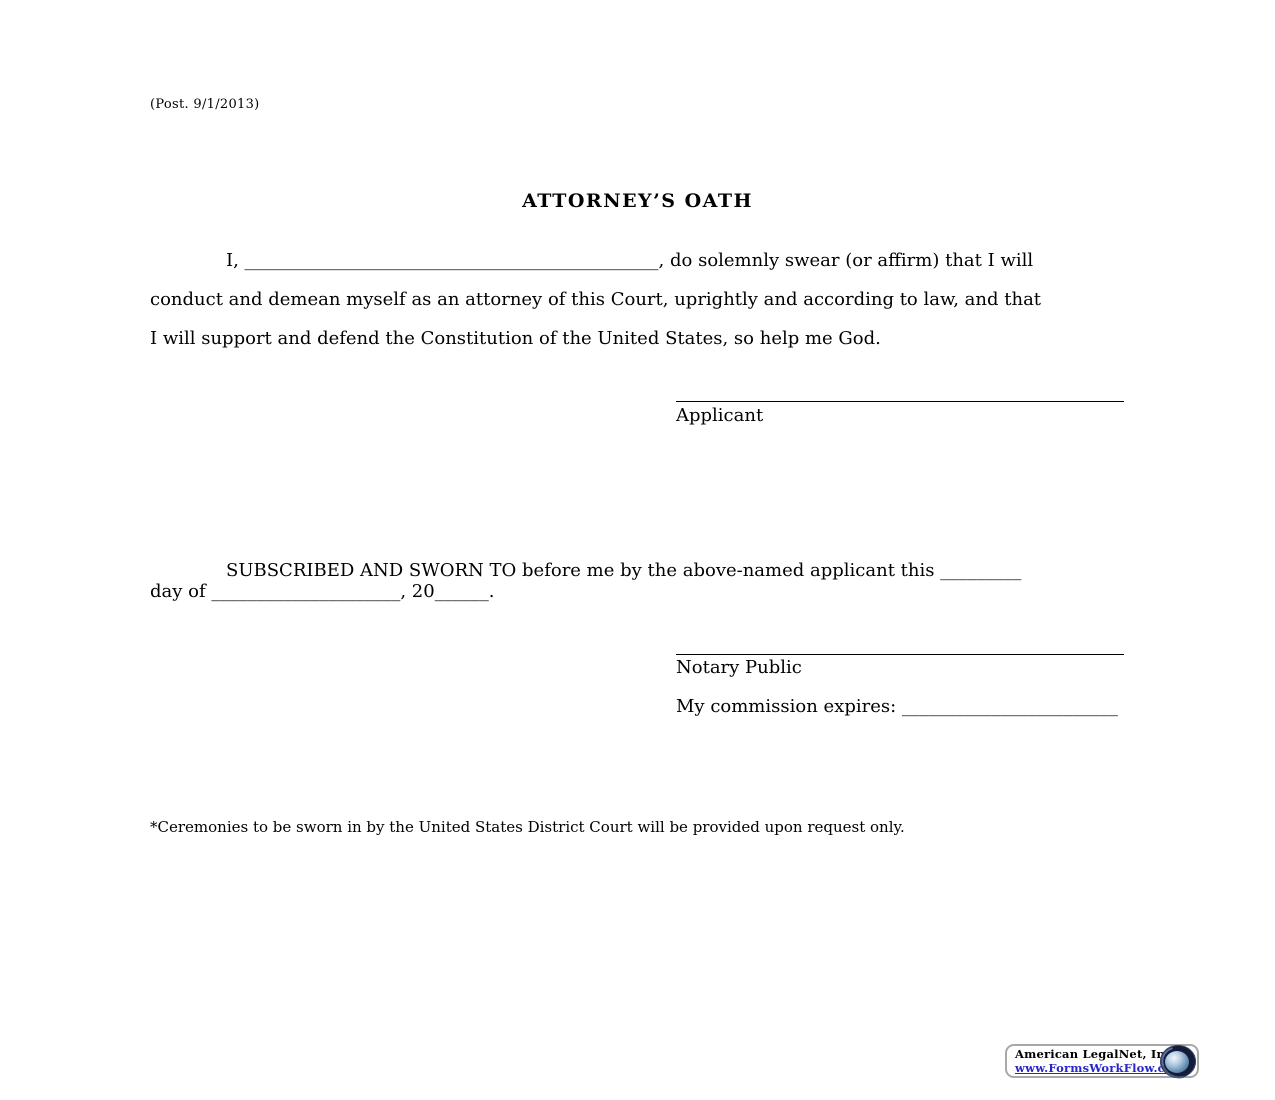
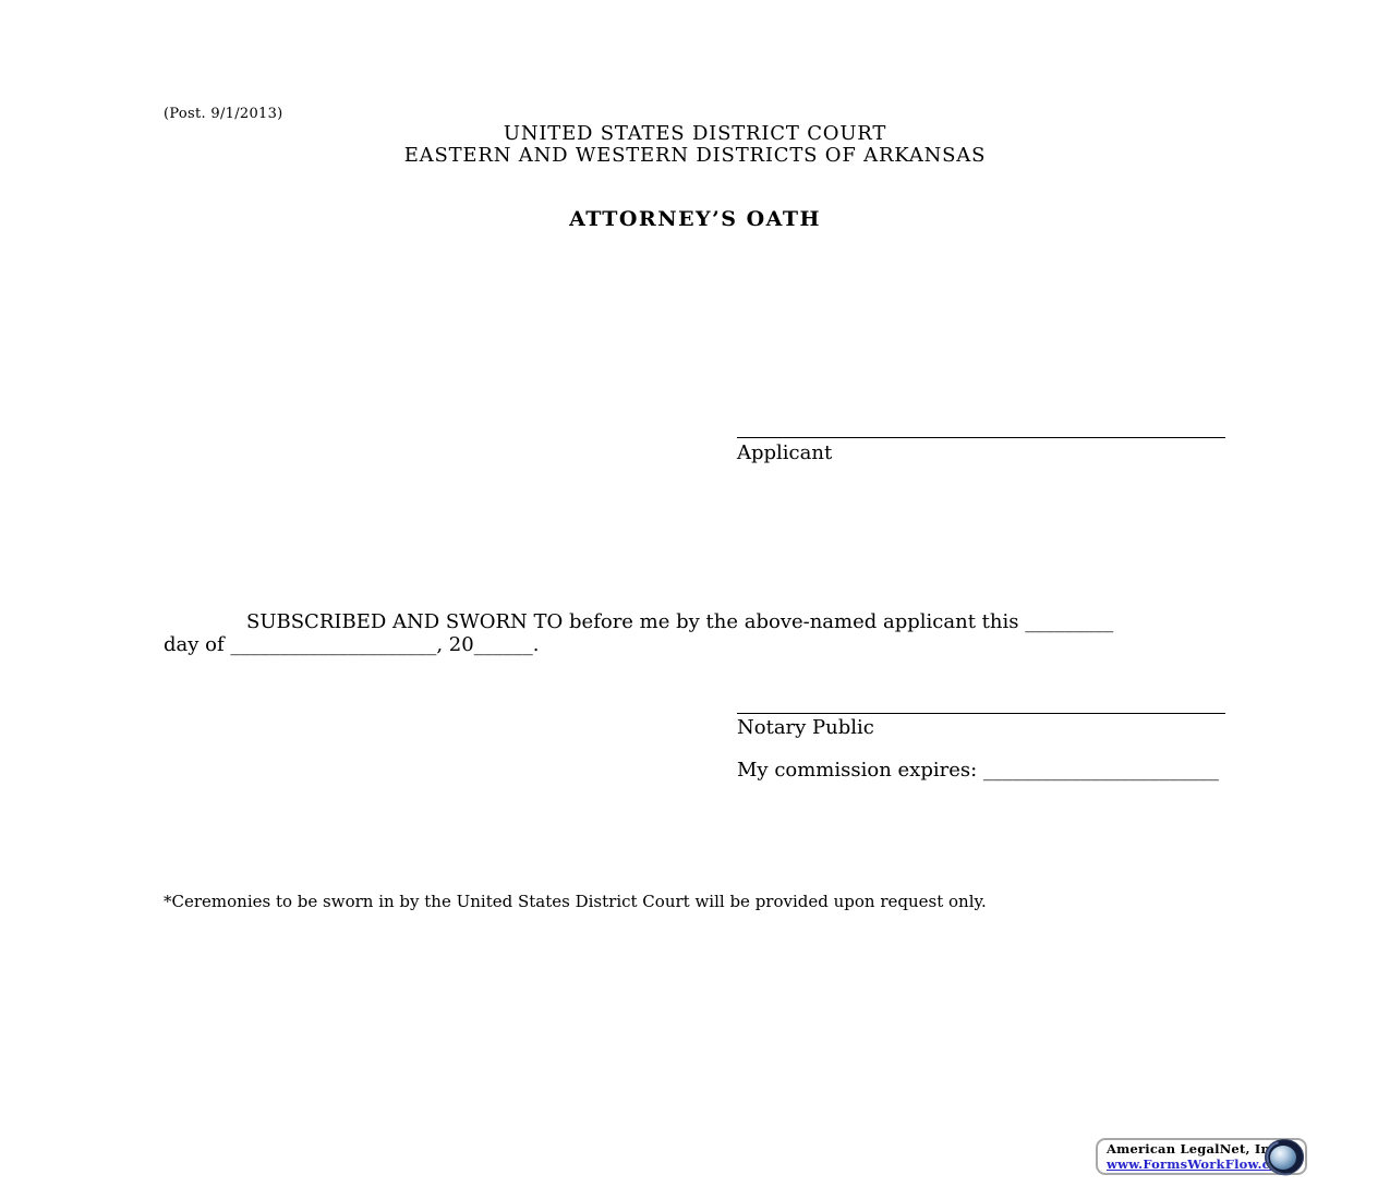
  (Post. 9/1/2013)
+ UNITED STATES DISTRICT COURT
+ EASTERN AND WESTERN DISTRICTS OF ARKANSAS
  ATTORNEY’S OATH
- I, ______________________________________________, do solemnly swear (or affirm) that I will
- conduct and demean myself as an attorney of this Court, uprightly and according to law, and that
- I will support and defend the Constitution of the United States, so help me God.
  Applicant
  SUBSCRIBED AND SWORN TO before me by the above-named applicant this _________
  day of _____________________, 20______.
  Notary Public
  My commission expires: ________________________
  *Ceremonies to be sworn in by the United States District Court will be provided upon request only.
  American LegalNet, I
  www.FormsWorkFlow.
